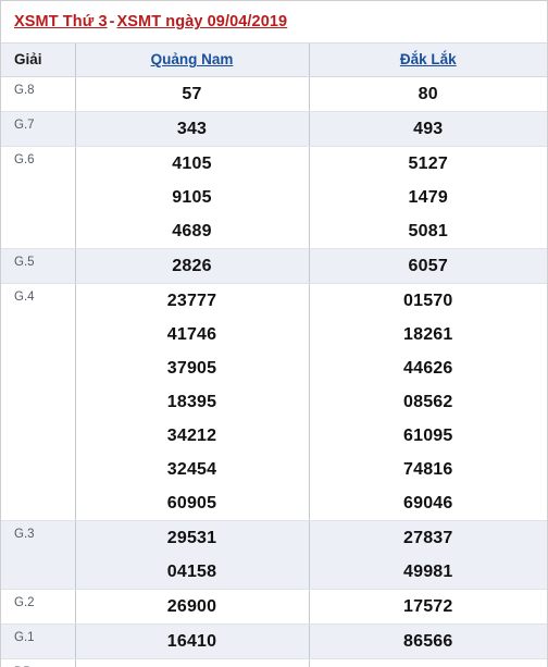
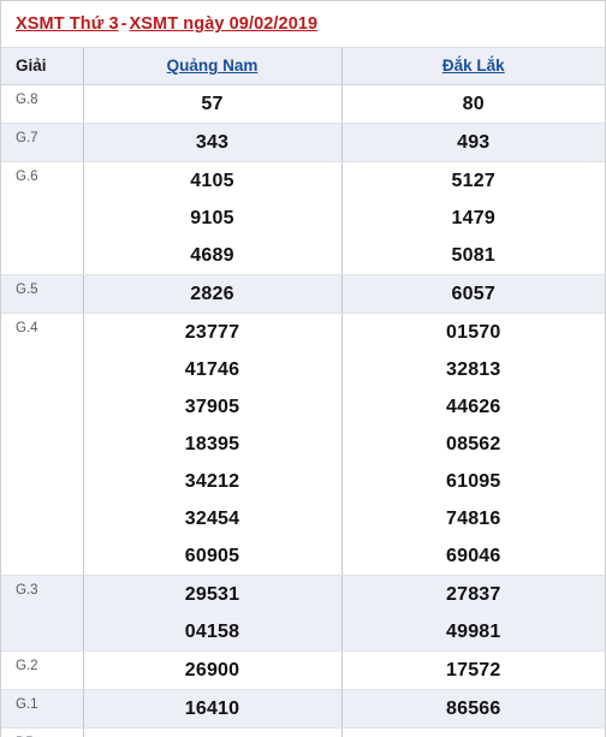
- XSMT Thứ 3 - XSMT ngày 09/04/2019
+ XSMT Thứ 3 - XSMT ngày 09/02/2019
  Giải	Quảng Nam	Đắk Lắk
  G.8	57	80
  G.7	343	493
  G.6	410591054689	512714795081
  G.5	2826	6057
- G.4	23777417463790518395342123245460905	01570182614462608562610957481669046
+ G.4	23777417463790518395342123245460905	01570328134462608562610957481669046
  G.3	2953104158	2783749981
  G.2	26900	17572
  G.1	16410	86566
